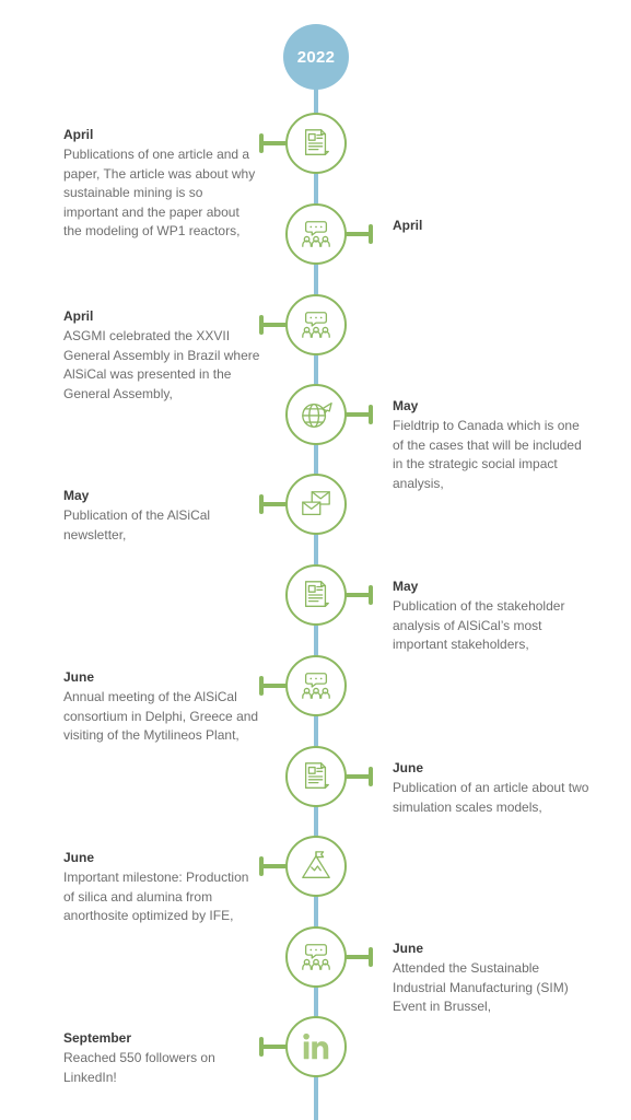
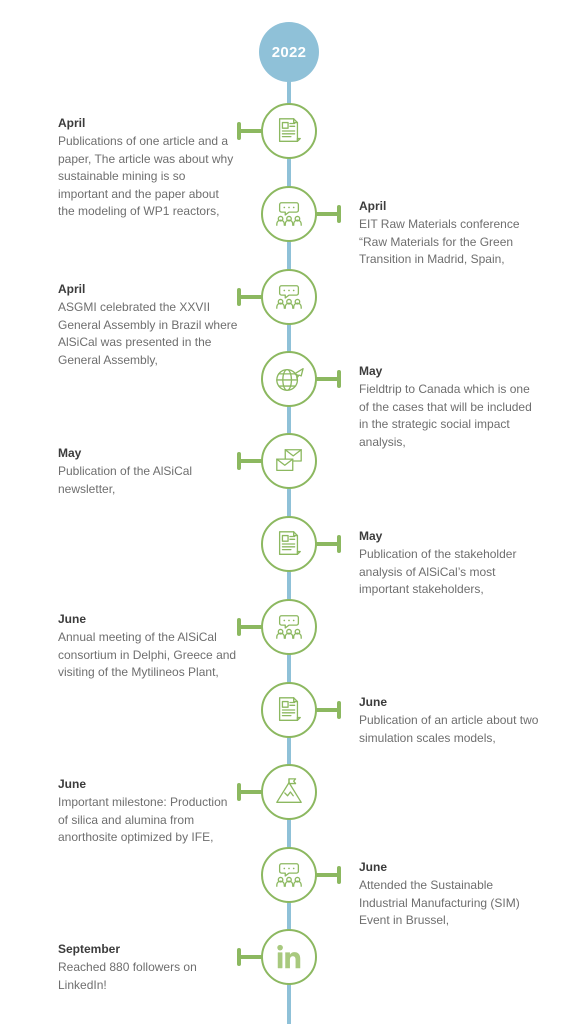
  2022
  April
  Publications of one article and a paper, The article was about why sustainable mining is so important and the paper about the modeling of WP1 reactors,
  April
+ EIT Raw Materials conference “Raw Materials for the Green Transition in Madrid, Spain,
  April
  ASGMI celebrated the XXVII General Assembly in Brazil where AlSiCal was presented in the General Assembly,
  May
  Fieldtrip to Canada which is one of the cases that will be included in the strategic social impact analysis,
  May
  Publication of the AlSiCal newsletter,
  May
  Publication of the stakeholder analysis of AlSiCal’s most important stakeholders,
  June
  Annual meeting of the AlSiCal consortium in Delphi, Greece and visiting of the Mytilineos Plant,
  June
  Publication of an article about two simulation scales models,
  June
  Important milestone: Production of silica and alumina from anorthosite optimized by IFE,
  June
  Attended the Sustainable Industrial Manufacturing (SIM) Event in Brussel,
  September
- Reached 550 followers on LinkedIn!
+ Reached 880 followers on LinkedIn!
